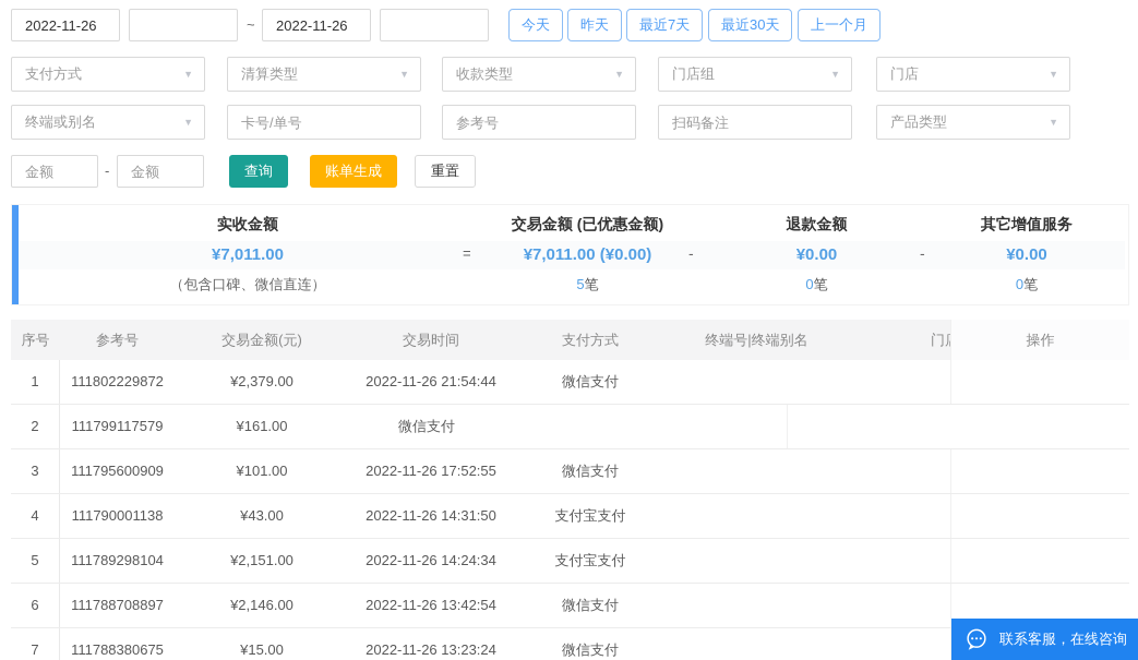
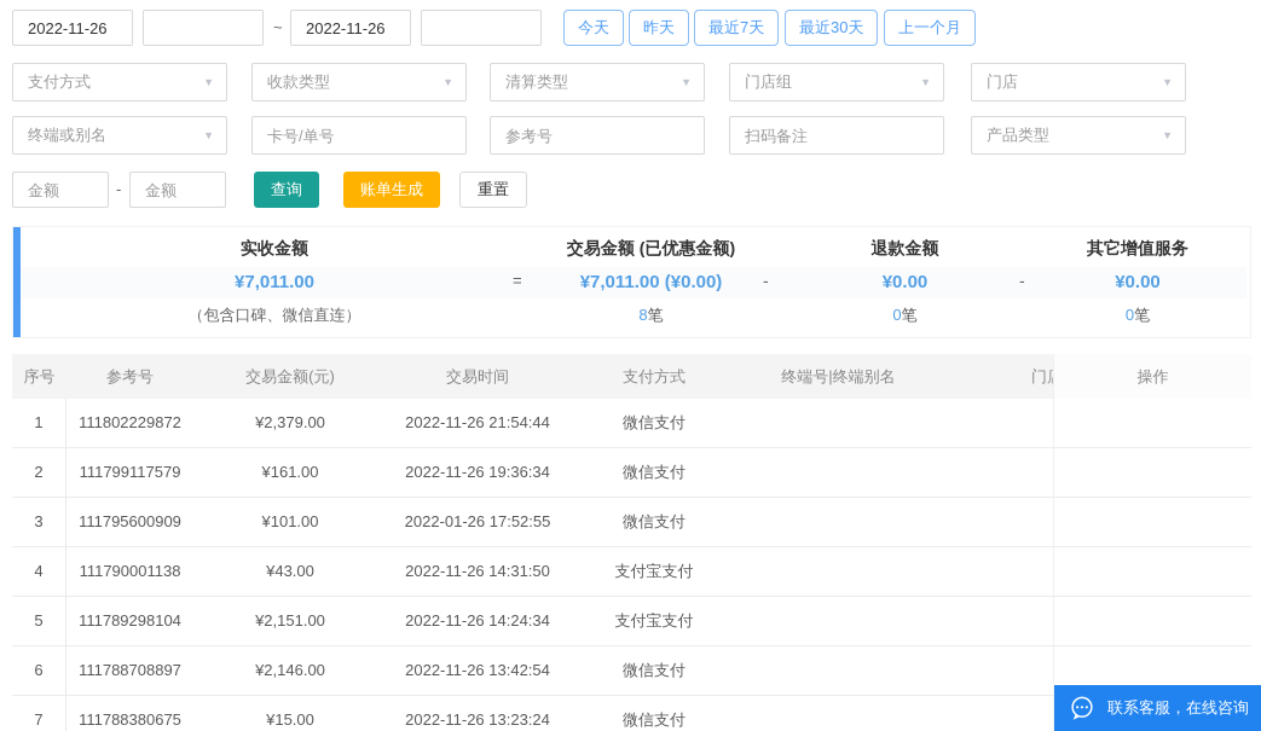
  2022-11-26
  ~
  2022-11-26
  今天
  昨天
  最近7天
  最近30天
  上一个月
  支付方式
  ▼
- 清算类型
+ 收款类型
  ▼
- 收款类型
+ 清算类型
  ▼
  门店组
  ▼
  门店
  ▼
  终端或别名
  ▼
  卡号/单号
  参考号
  扫码备注
  产品类型
  ▼
  金额
  -
  金额
  查询
  账单生成
  重置
  实收金额
  ¥7,011.00
  （包含口碑、微信直连）
  =
  交易金额 (已优惠金额)
  ¥7,011.00 (¥0.00)
- 5笔
+ 8笔
  -
  退款金额
  ¥0.00
  0笔
  -
  其它增值服务
  ¥0.00
  0笔
  序号
  参考号
  交易金额(元)
  交易时间
  支付方式
  终端号|终端别名
  操作
  1
  111802229872
  ¥2,379.00
  2022-11-26 21:54:44
  微信支付
  2
  111799117579
  ¥161.00
+ 2022-11-26 19:36:34
  微信支付
  3
  111795600909
  ¥101.00
- 2022-11-26 17:52:55
+ 2022-01-26 17:52:55
  微信支付
  4
  111790001138
  ¥43.00
  2022-11-26 14:31:50
  支付宝支付
  5
  111789298104
  ¥2,151.00
  2022-11-26 14:24:34
  支付宝支付
  6
  111788708897
  ¥2,146.00
  2022-11-26 13:42:54
  微信支付
  7
  111788380675
  ¥15.00
  2022-11-26 13:23:24
  微信支付
  联系客服，在线咨询
